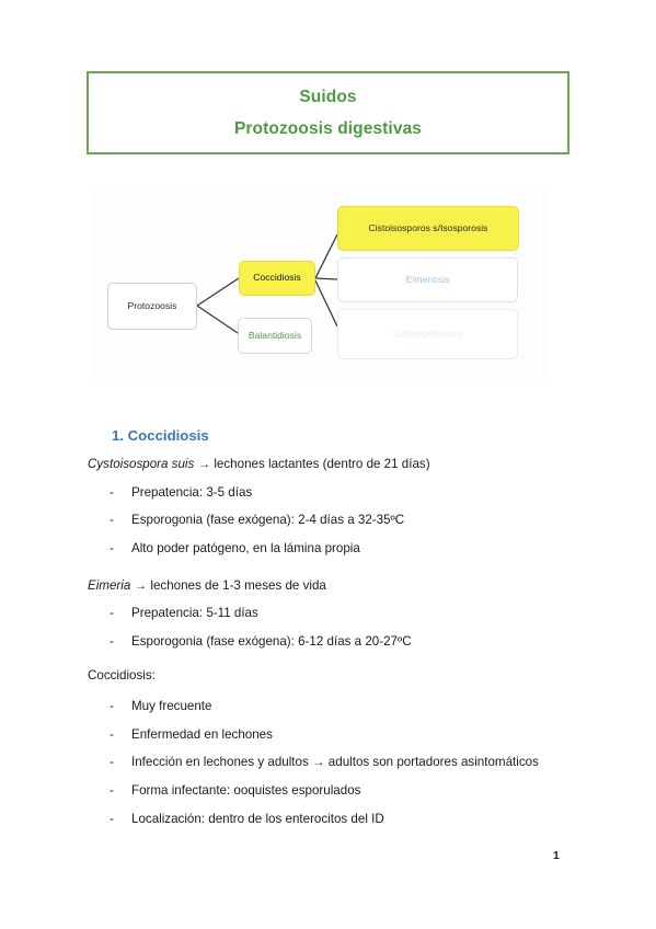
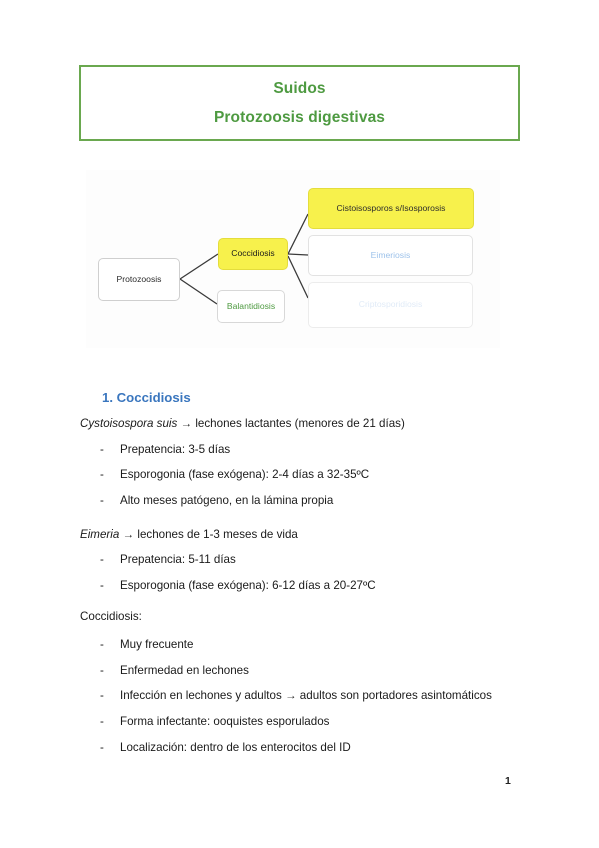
  Suidos
  Protozoosis digestivas
  Protozoosis
  Coccidiosis
  Balantidiosis
  Cistoisosporos s/Isosporosis
  Eimeriosis
  Criptosporidiosis
  1. Coccidiosis
- Cystoisospora suis → lechones lactantes (dentro de 21 días)
+ Cystoisospora suis → lechones lactantes (menores de 21 días)
  -
  Prepatencia: 3-5 días
  -
  Esporogonia (fase exógena): 2-4 días a 32-35ºC
  -
- Alto poder patógeno, en la lámina propia
+ Alto meses patógeno, en la lámina propia
  Eimeria → lechones de 1-3 meses de vida
  -
  Prepatencia: 5-11 días
  -
  Esporogonia (fase exógena): 6-12 días a 20-27ºC
  Coccidiosis:
  -
  Muy frecuente
  -
  Enfermedad en lechones
  -
  Infección en lechones y adultos → adultos son portadores asintomáticos
  -
  Forma infectante: ooquistes esporulados
  -
  Localización: dentro de los enterocitos del ID
  1
